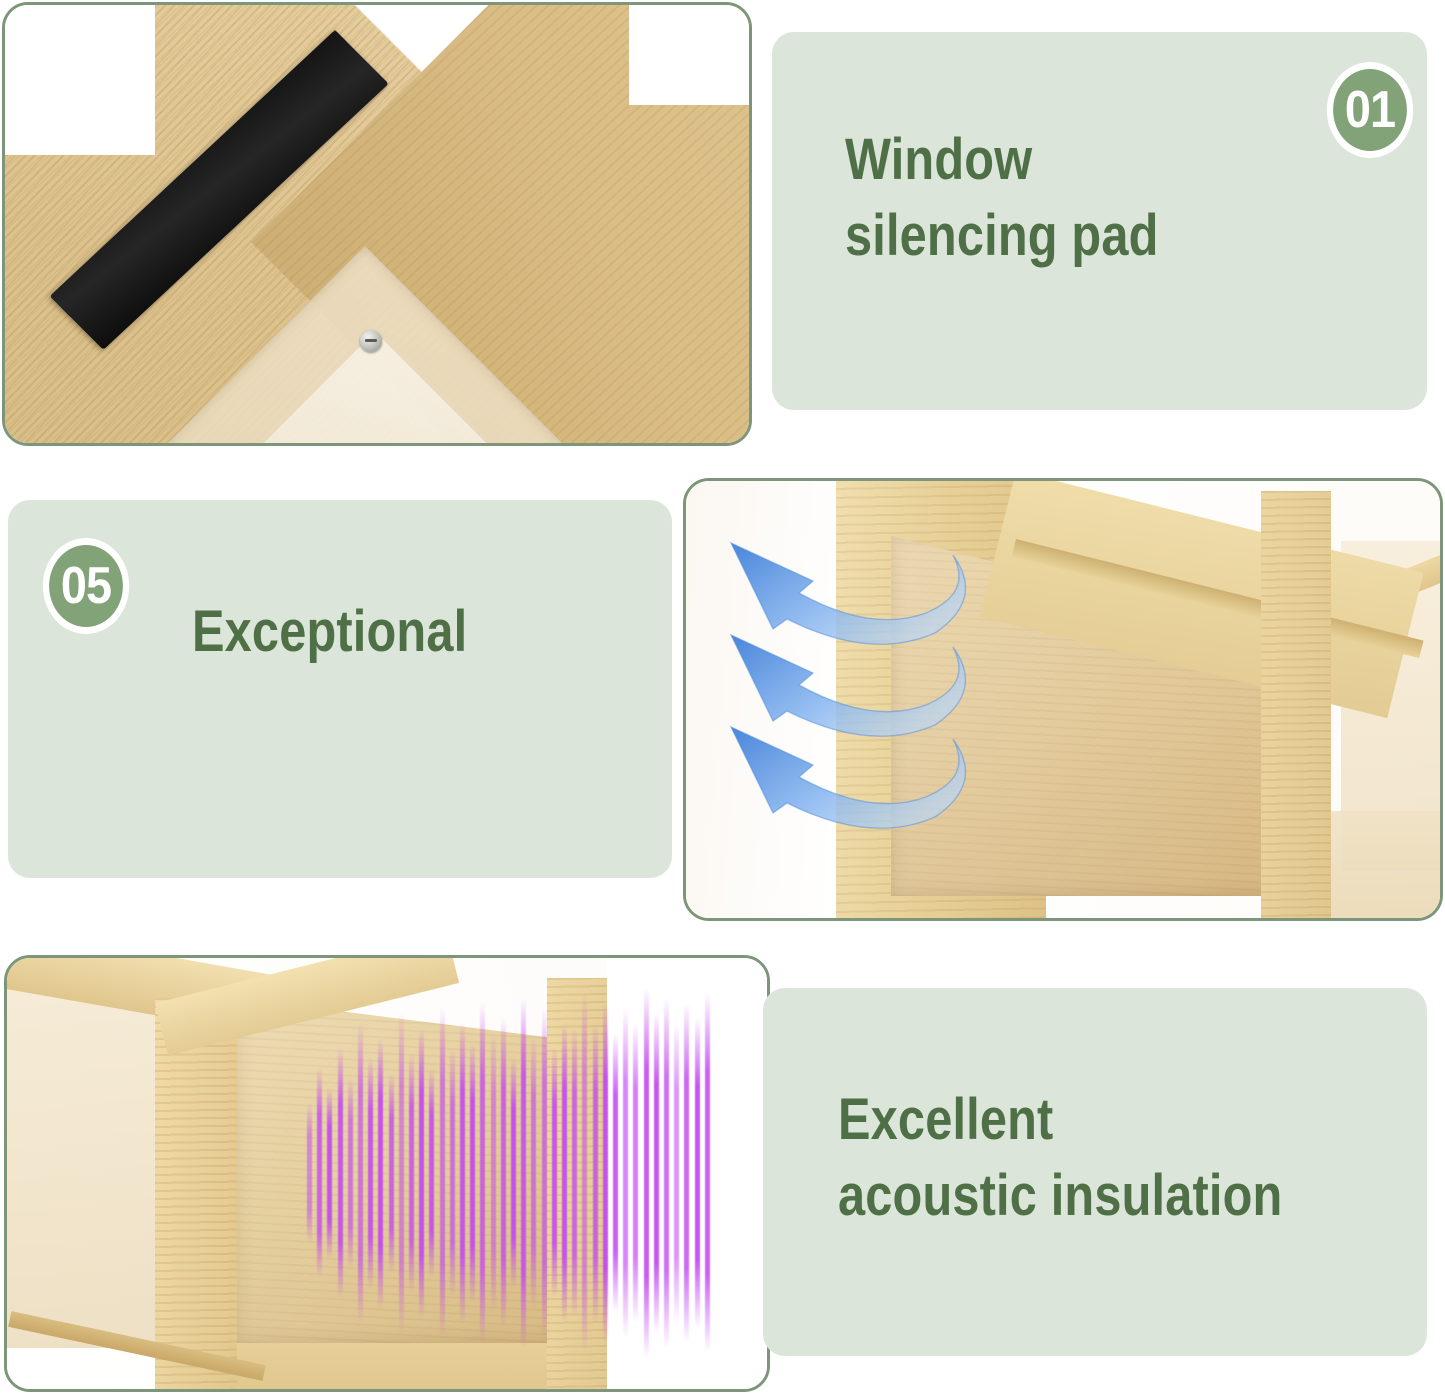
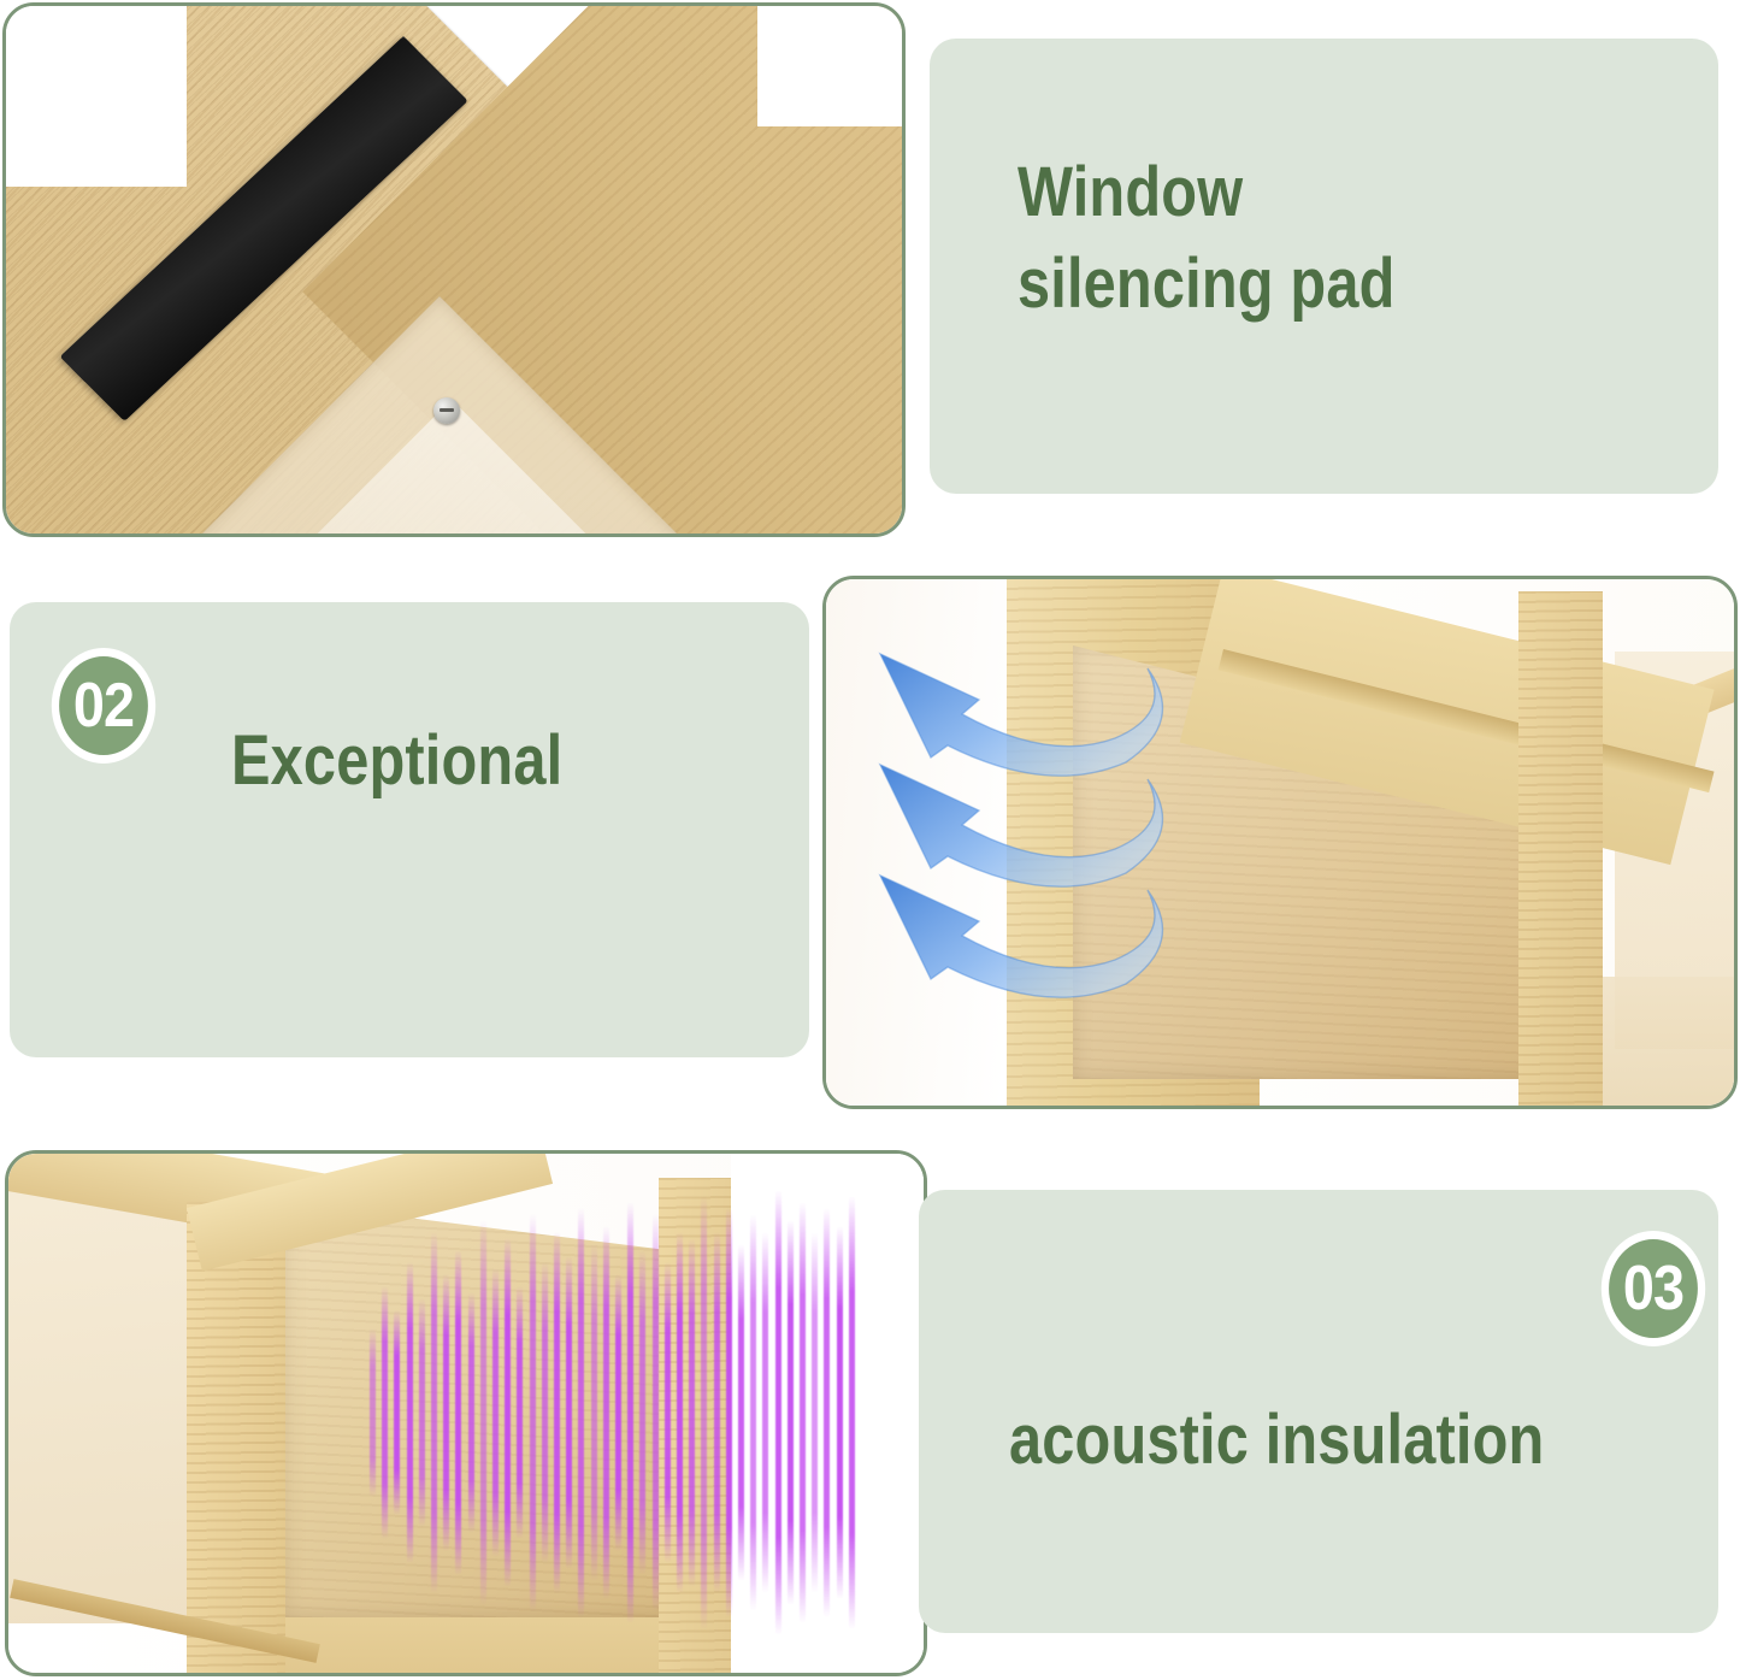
  Window
  silencing pad
- 01
- 05
+ 02
  Exceptional
- Excellent
  acoustic insulation
+ 03
